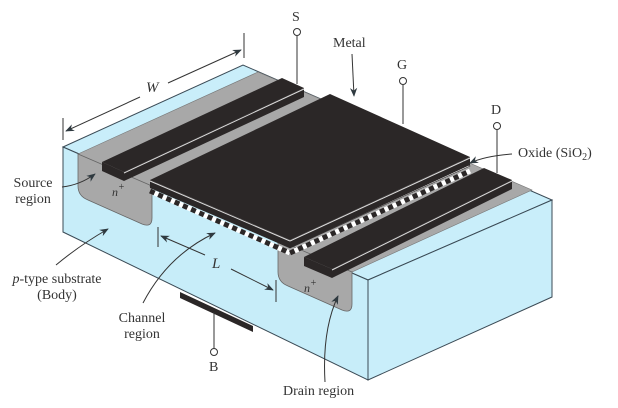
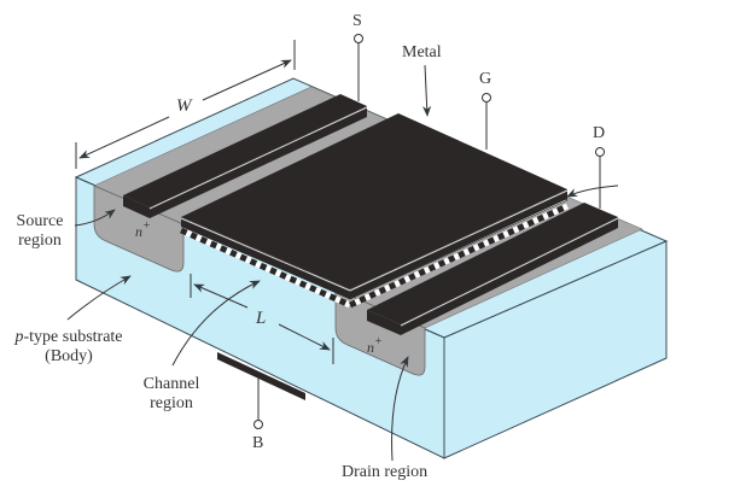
  S
  G
  D
  B
  Metal
- Oxide (SiO2)
  Source
  region
  p-type substrate
  (Body)
  Channel
  region
  Drain region
  W
  L
  n+
  n+
